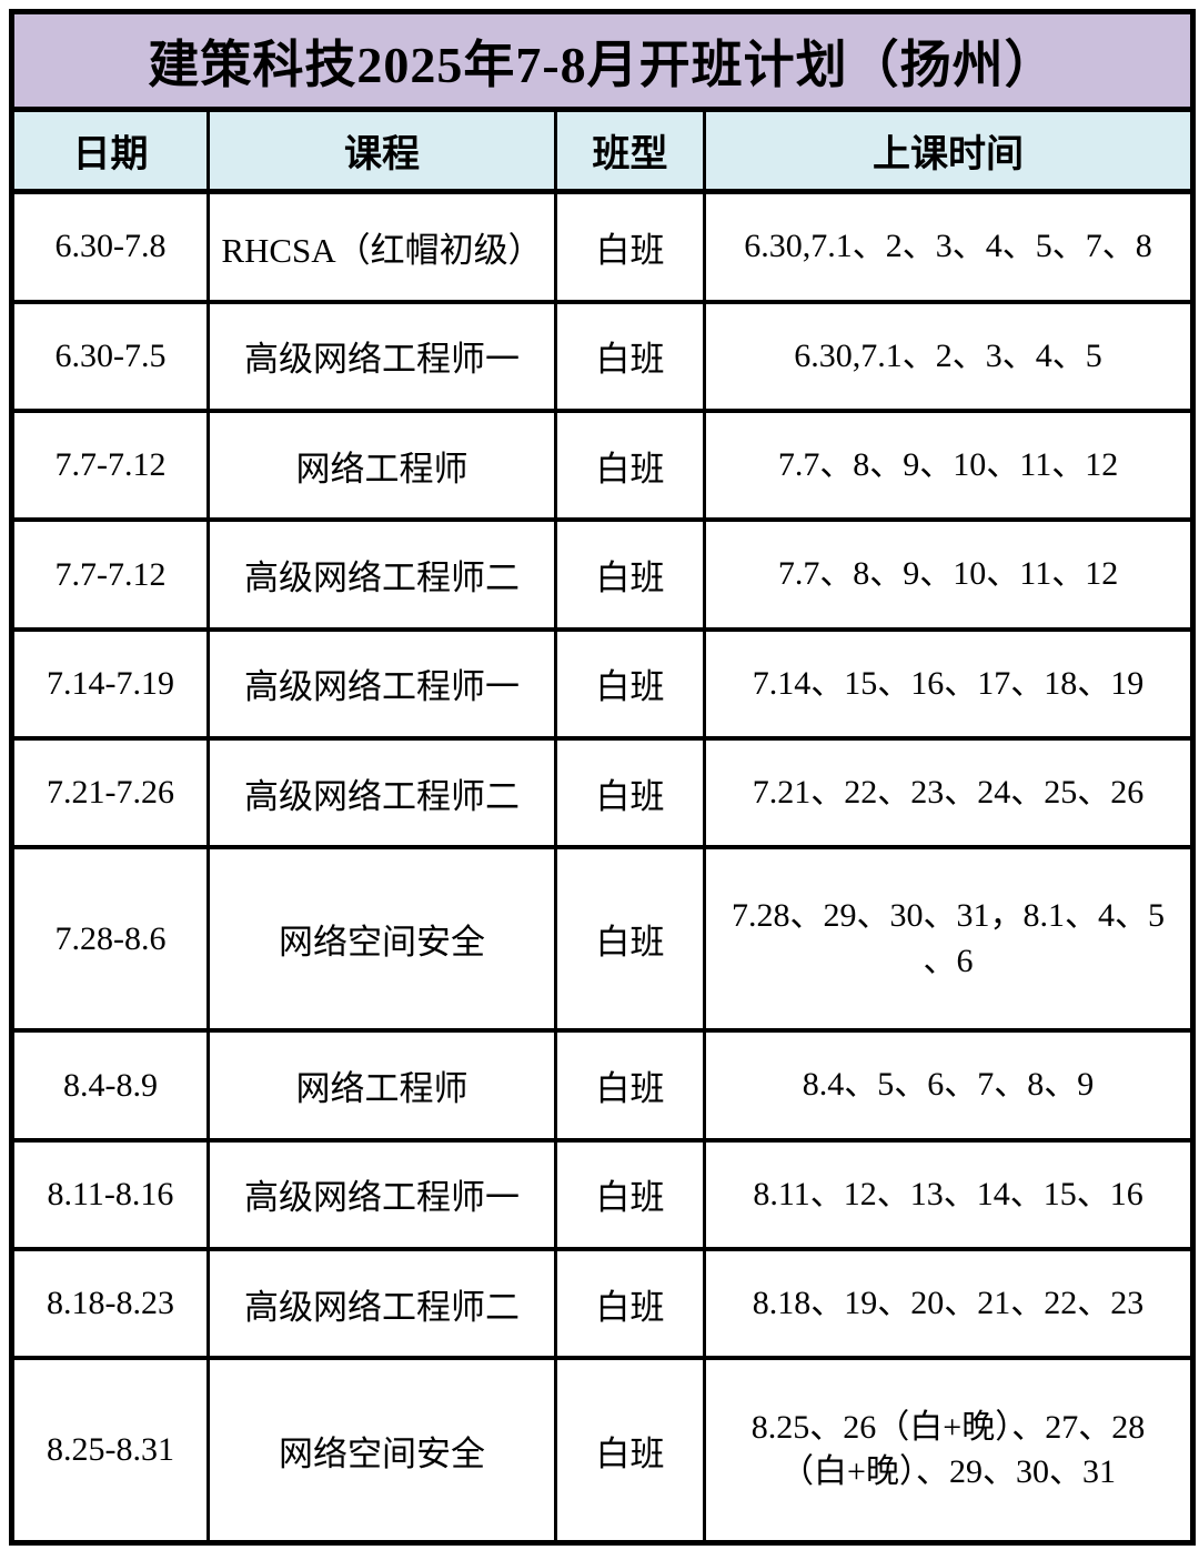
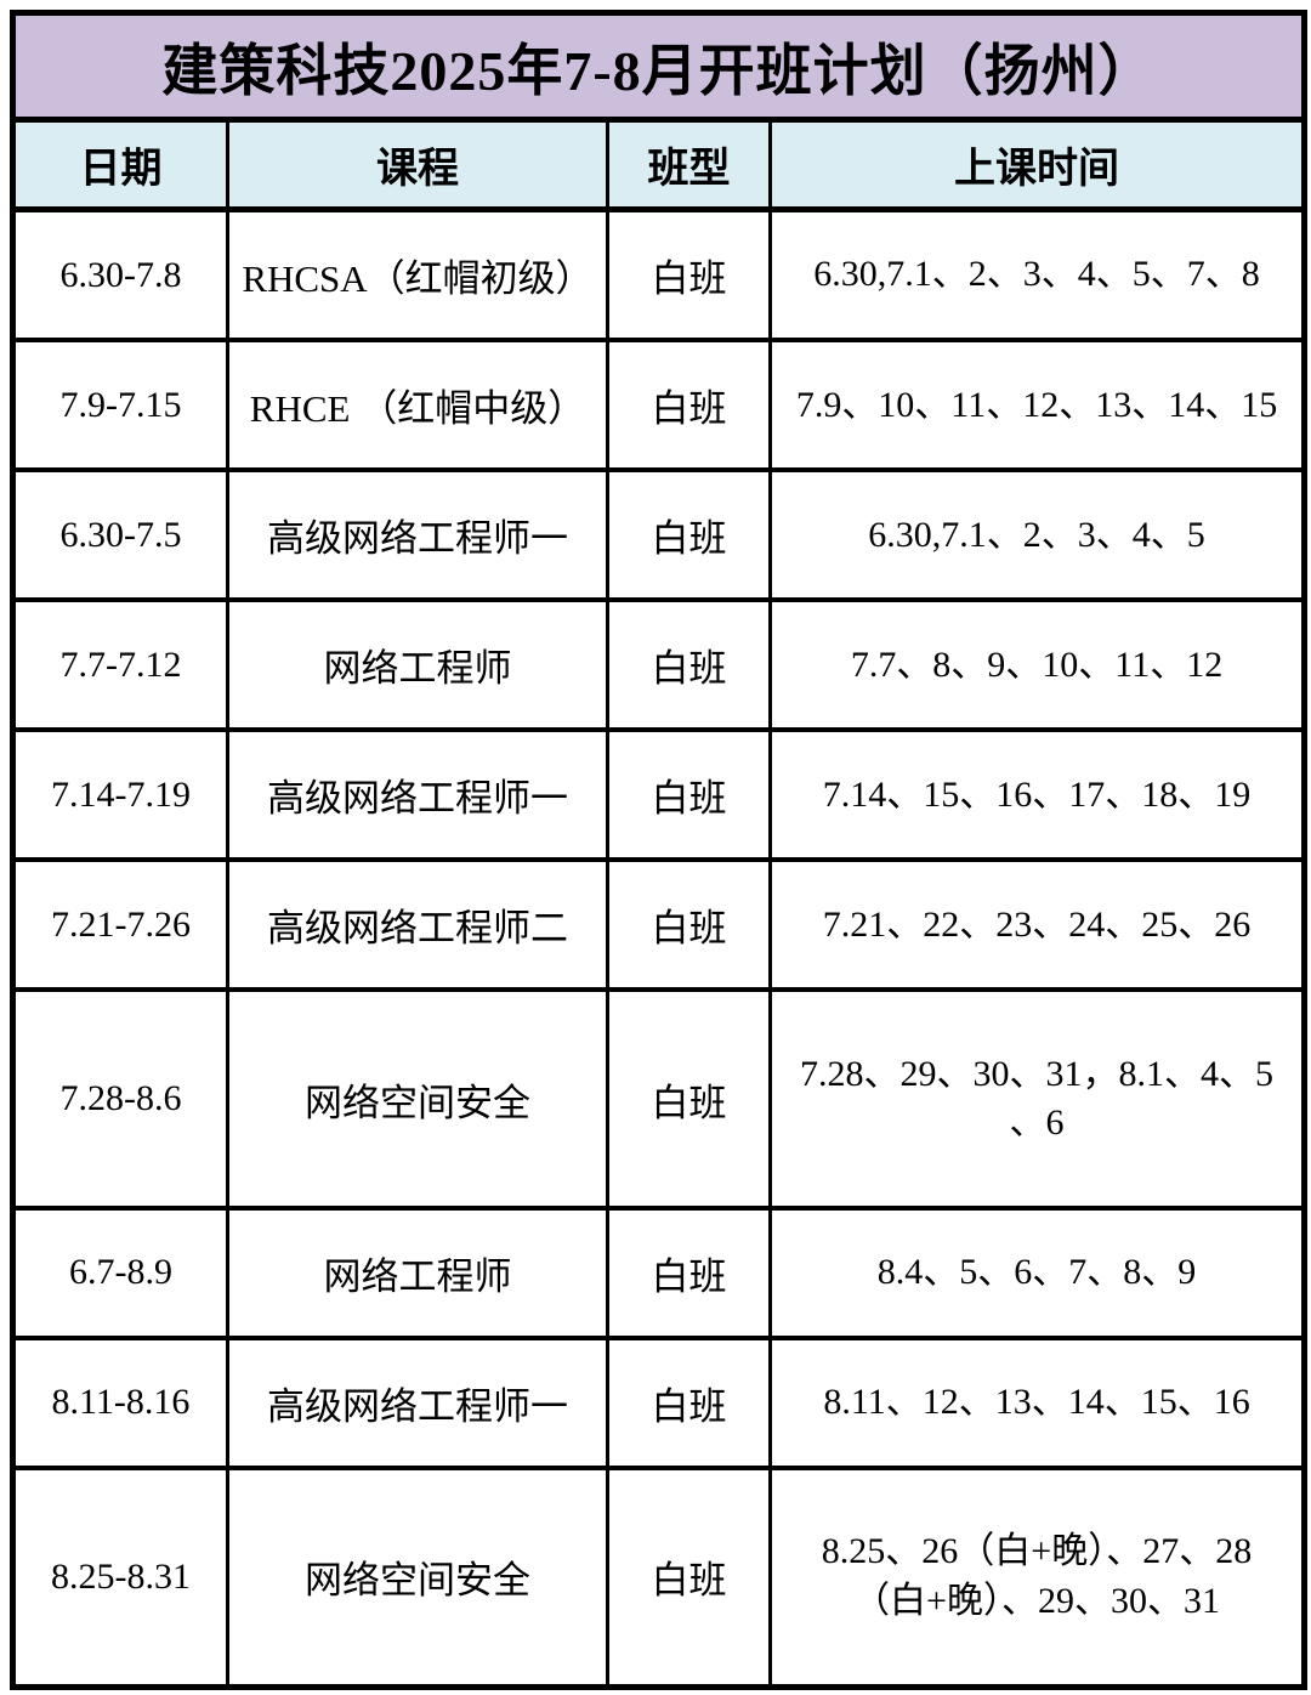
  建策科技2025年7-8月开班计划（扬州）
  日期	课程	班型	上课时间
  6.30-7.8	RHCSA（红帽初级）	白班	6.30,7.1、2、3、4、5、7、8
+ 7.9-7.15	RHCE （红帽中级）	白班	7.9、10、11、12、13、14、15
  6.30-7.5	高级网络工程师一	白班	6.30,7.1、2、3、4、5
  7.7-7.12	网络工程师	白班	7.7、8、9、10、11、12
- 7.7-7.12	高级网络工程师二	白班	7.7、8、9、10、11、12
  7.14-7.19	高级网络工程师一	白班	7.14、15、16、17、18、19
  7.21-7.26	高级网络工程师二	白班	7.21、22、23、24、25、26
  7.28-8.6	网络空间安全	白班	7.28、29、30、31，8.1、4、5 、6
- 8.4-8.9	网络工程师	白班	8.4、5、6、7、8、9
+ 6.7-8.9	网络工程师	白班	8.4、5、6、7、8、9
  8.11-8.16	高级网络工程师一	白班	8.11、12、13、14、15、16
- 8.18-8.23	高级网络工程师二	白班	8.18、19、20、21、22、23
  8.25-8.31	网络空间安全	白班	8.25、26（白+晚）、27、28 （白+晚）、29、30、31
